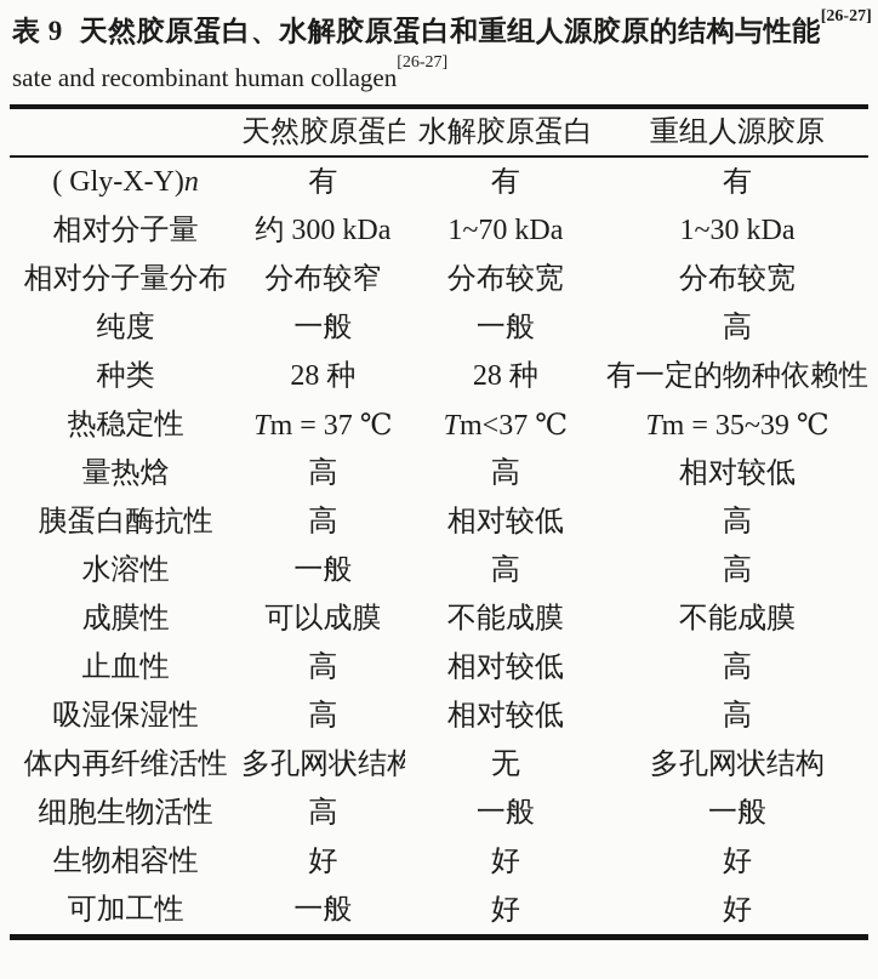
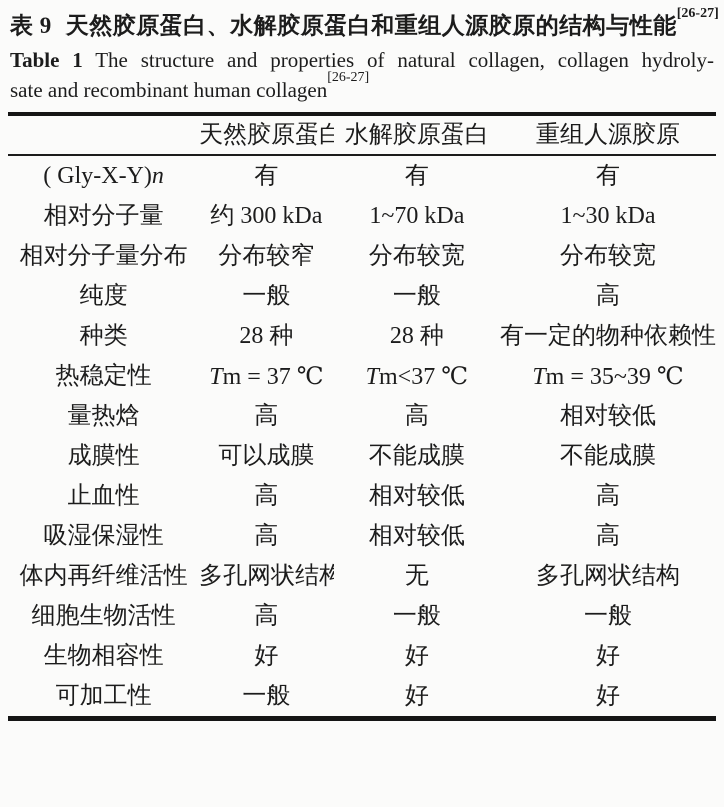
  表 9 天然胶原蛋白、水解胶原蛋白和重组人源胶原的结构与性能[26-27]
+ Table 1 The structure and properties of natural collagen, collagen hydroly-
  sate and recombinant human collagen[26-27]
  	天然胶原蛋白	水解胶原蛋白	重组人源胶原
  ( Gly-X-Y)n	有	有	有
  相对分子量	约 300 kDa	1~70 kDa	1~30 kDa
  相对分子量分布	分布较窄	分布较宽	分布较宽
  纯度	一般	一般	高
  种类	28 种	28 种	有一定的物种依赖性
  热稳定性	Tm = 37 ℃	Tm<37 ℃	Tm = 35~39 ℃
  量热焓	高	高	相对较低
- 胰蛋白酶抗性	高	相对较低	高
- 水溶性	一般	高	高
  成膜性	可以成膜	不能成膜	不能成膜
  止血性	高	相对较低	高
  吸湿保湿性	高	相对较低	高
  体内再纤维活性	多孔网状结构	无	多孔网状结构
  细胞生物活性	高	一般	一般
  生物相容性	好	好	好
  可加工性	一般	好	好
